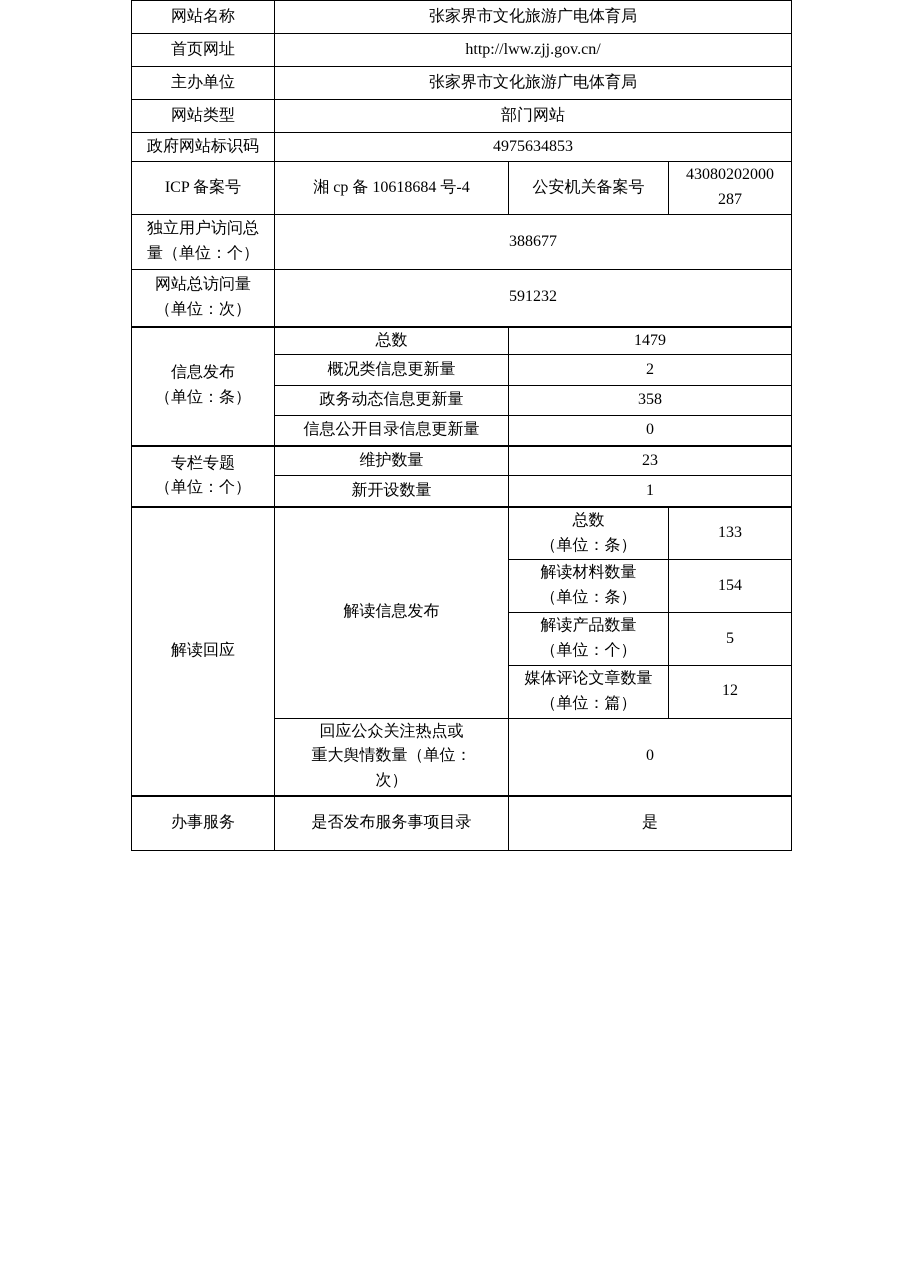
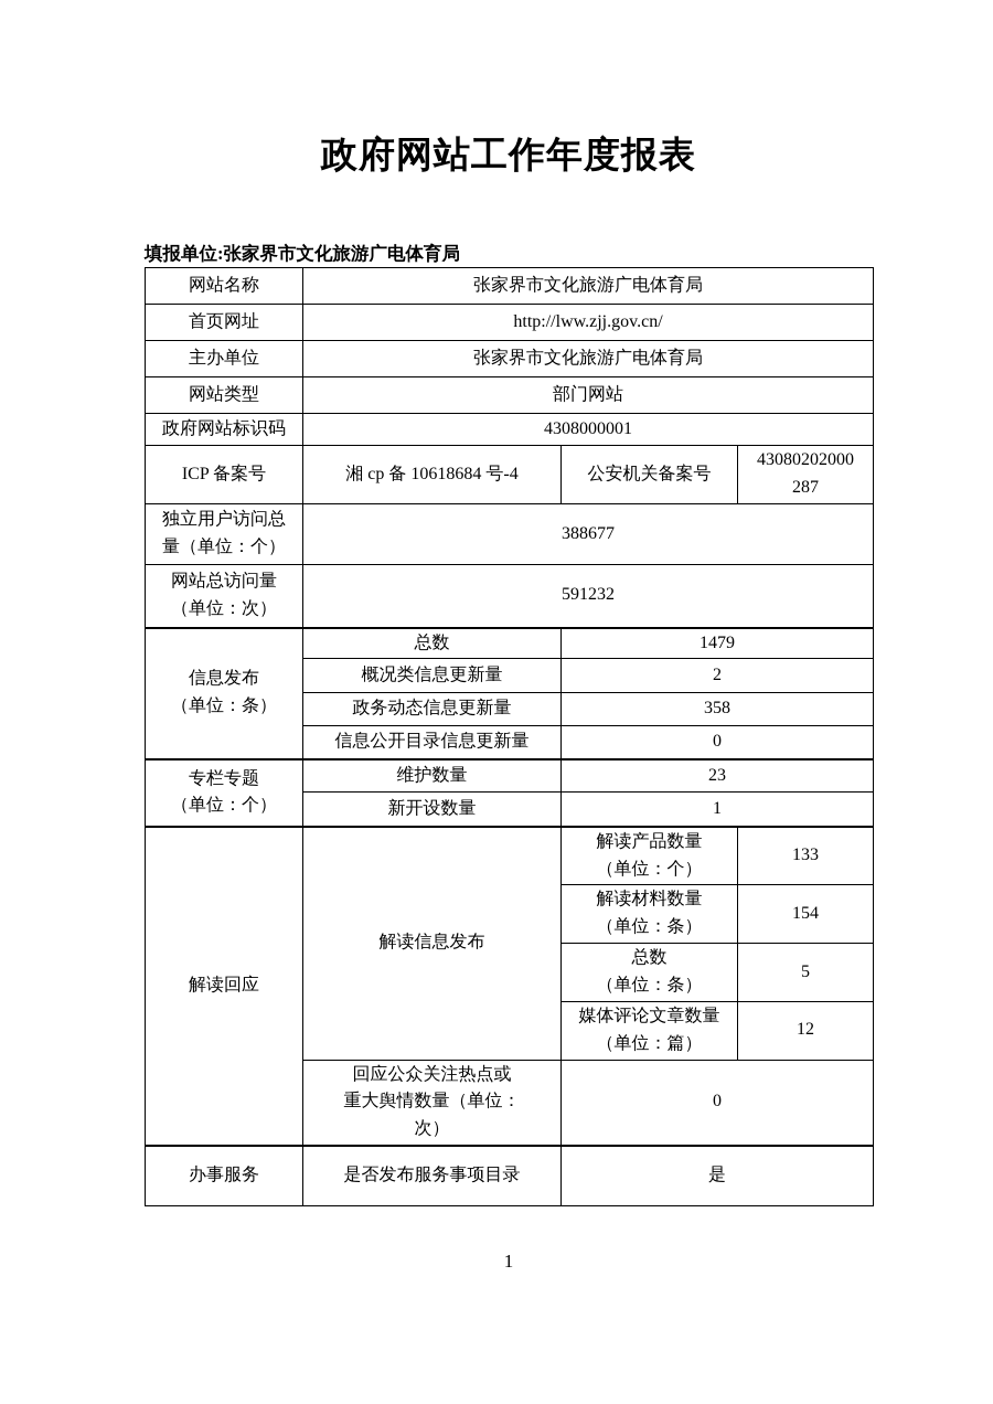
+ 政府网站工作年度报表
+ 填报单位:张家界市文化旅游广电体育局
  网站名称	张家界市文化旅游广电体育局
  首页网址	http://lww.zjj.gov.cn/
  主办单位	张家界市文化旅游广电体育局
  网站类型	部门网站
- 政府网站标识码	4975634853
+ 政府网站标识码	4308000001
  ICP 备案号	湘 cp 备 10618684 号-4	公安机关备案号	43080202000 287
  独立用户访问总 量（单位：个）	388677
  网站总访问量 （单位：次）	591232
  信息发布 （单位：条）	总数	1479
  概况类信息更新量	2
  政务动态信息更新量	358
  信息公开目录信息更新量	0
  专栏专题 （单位：个）	维护数量	23
  新开设数量	1
- 解读回应	解读信息发布	总数 （单位：条）	133
+ 解读回应	解读信息发布	解读产品数量 （单位：个）	133
  解读材料数量 （单位：条）	154
- 解读产品数量 （单位：个）	5
+ 总数 （单位：条）	5
  媒体评论文章数量 （单位：篇）	12
  回应公众关注热点或 重大舆情数量（单位： 次）	0
  办事服务	是否发布服务事项目录	是
+ 1
